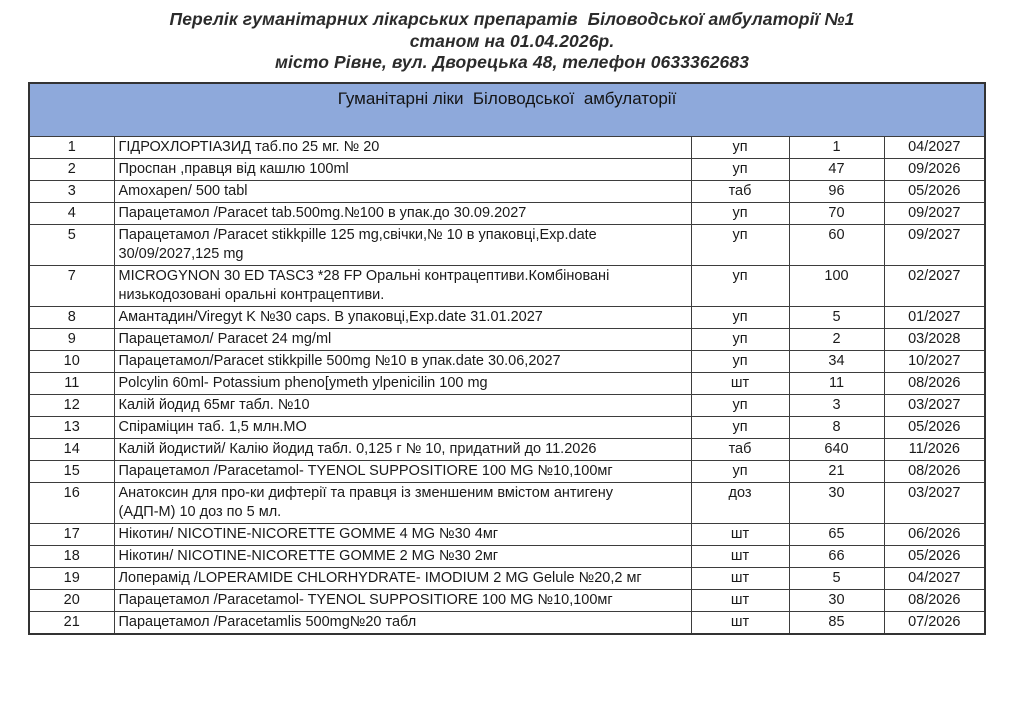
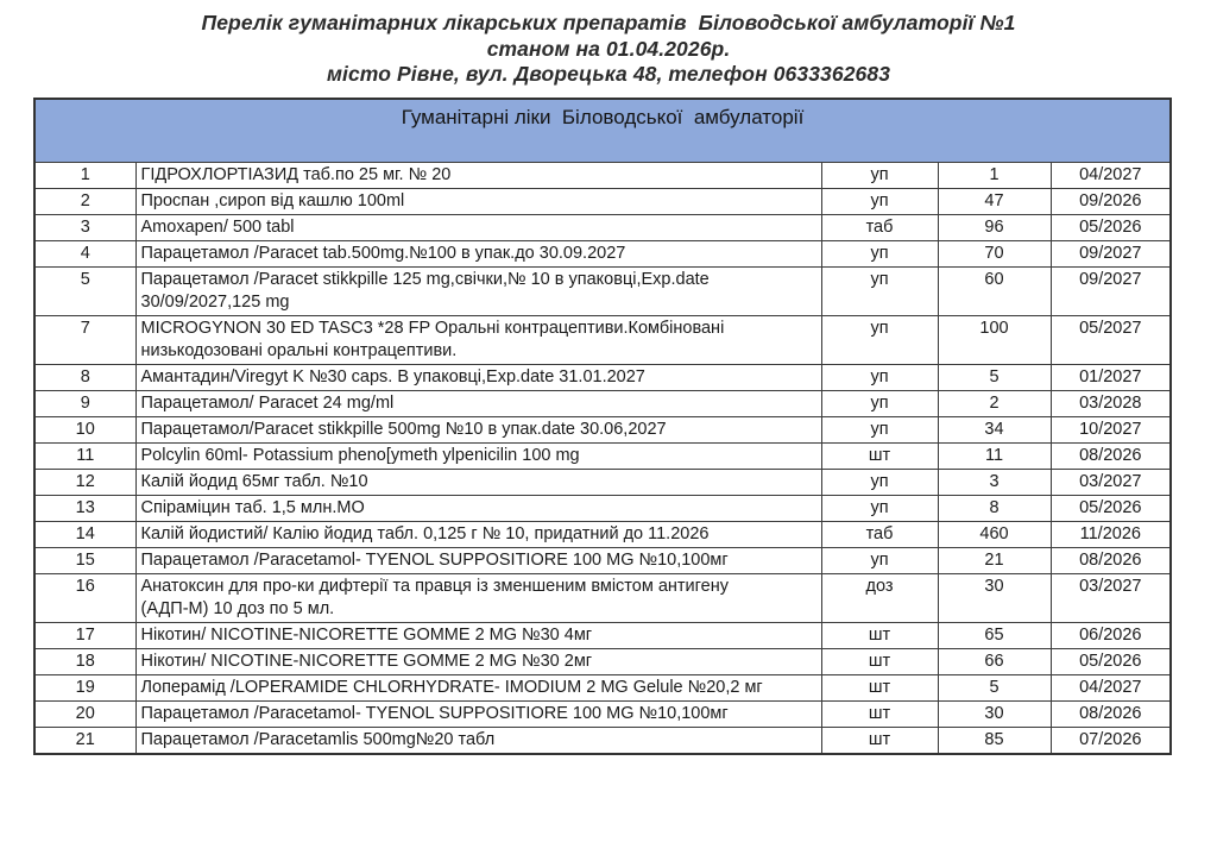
  Перелік гуманітарних лікарських препаратів Біловодської амбулаторії №1
  станом на 01.04.2026р.
  місто Рівне, вул. Дворецька 48, телефон 0633362683
  Гуманітарні ліки Біловодської амбулаторії
  1	ГІДРОХЛОРТІАЗИД таб.по 25 мг. № 20	уп	1	04/2027
- 2	Проспан ,правця від кашлю 100ml	уп	47	09/2026
+ 2	Проспан ,сироп від кашлю 100ml	уп	47	09/2026
  3	Amoxapen/ 500 tabl	таб	96	05/2026
  4	Парацетамол /Paracet tab.500mg.№100 в упак.до 30.09.2027	уп	70	09/2027
  5	Парацетамол /Paracet stikkpille 125 mg,свічки,№ 10 в упаковці,Exp.date 30/09/2027,125 mg	уп	60	09/2027
- 7	MICROGYNON 30 ED TASC3 *28 FP Оральні контрацептиви.Комбіновані низькодозовані оральні контрацептиви.	уп	100	02/2027
+ 7	MICROGYNON 30 ED TASC3 *28 FP Оральні контрацептиви.Комбіновані низькодозовані оральні контрацептиви.	уп	100	05/2027
  8	Амантадин/Viregyt K №30 caps. В упаковці,Exp.date 31.01.2027	уп	5	01/2027
  9	Парацетамол/ Paracet 24 mg/ml	уп	2	03/2028
  10	Парацетамол/Paracet stikkpille 500mg №10 в упак.date 30.06,2027	уп	34	10/2027
  11	Polcylin 60ml- Potassium pheno[ymeth ylpenicilin 100 mg	шт	11	08/2026
  12	Калій йодид 65мг табл. №10	уп	3	03/2027
  13	Спіраміцин таб. 1,5 млн.МО	уп	8	05/2026
- 14	Калій йодистий/ Калію йодид табл. 0,125 г № 10, придатний до 11.2026	таб	640	11/2026
+ 14	Калій йодистий/ Калію йодид табл. 0,125 г № 10, придатний до 11.2026	таб	460	11/2026
  15	Парацетамол /Paracetamol- TYENOL SUPPOSITIORE 100 MG №10,100мг	уп	21	08/2026
  16	Анатоксин для про-ки дифтерії та правця із зменшеним вмістом антигену (АДП-М) 10 доз по 5 мл.	доз	30	03/2027
- 17	Нікотин/ NICOTINE-NICORETTE GOMME 4 MG №30 4мг	шт	65	06/2026
+ 17	Нікотин/ NICOTINE-NICORETTE GOMME 2 MG №30 4мг	шт	65	06/2026
  18	Нікотин/ NICOTINE-NICORETTE GOMME 2 MG №30 2мг	шт	66	05/2026
  19	Лоперамід /LOPERAMIDE CHLORHYDRATE- IMODIUM 2 MG Gelule №20,2 мг	шт	5	04/2027
  20	Парацетамол /Paracetamol- TYENOL SUPPOSITIORE 100 MG №10,100мг	шт	30	08/2026
  21	Парацетамол /Paracetamlis 500mg№20 табл	шт	85	07/2026
